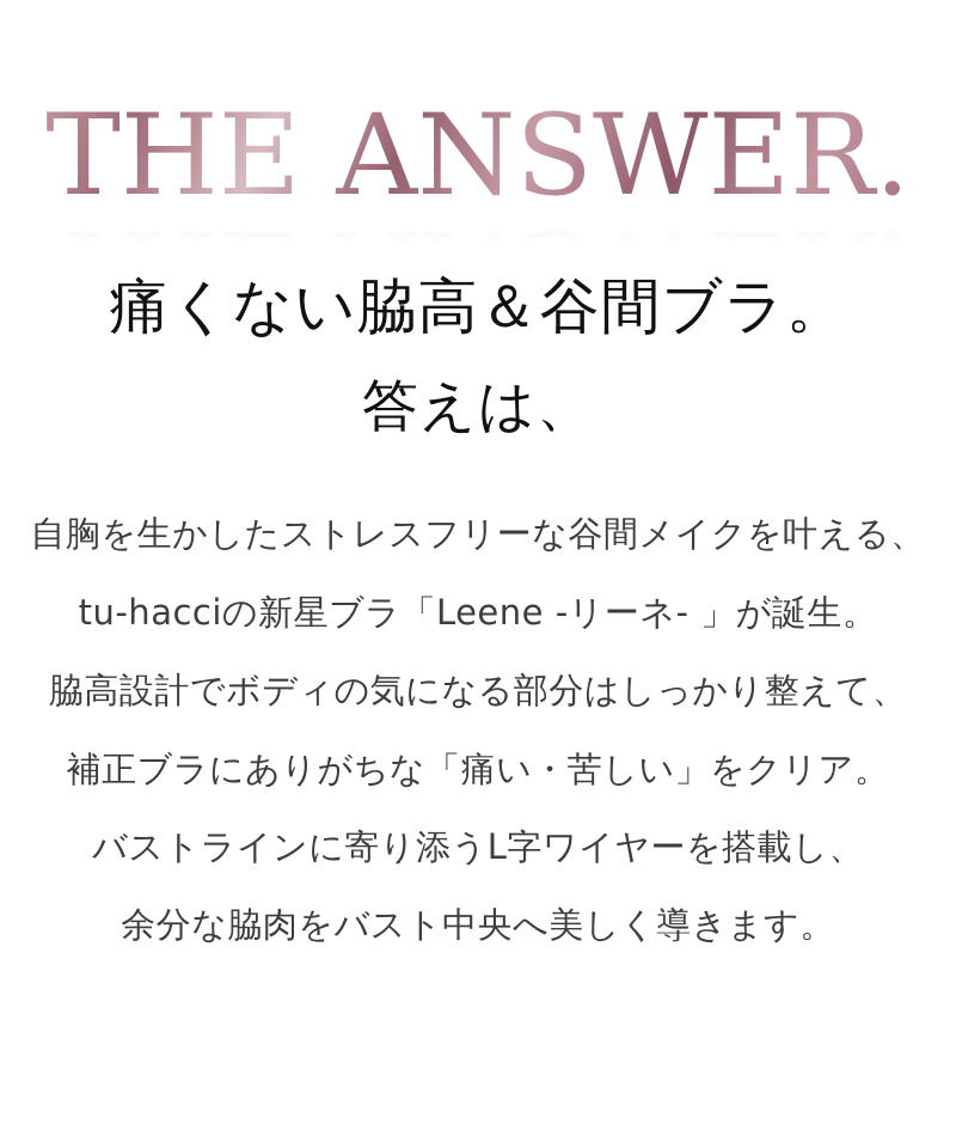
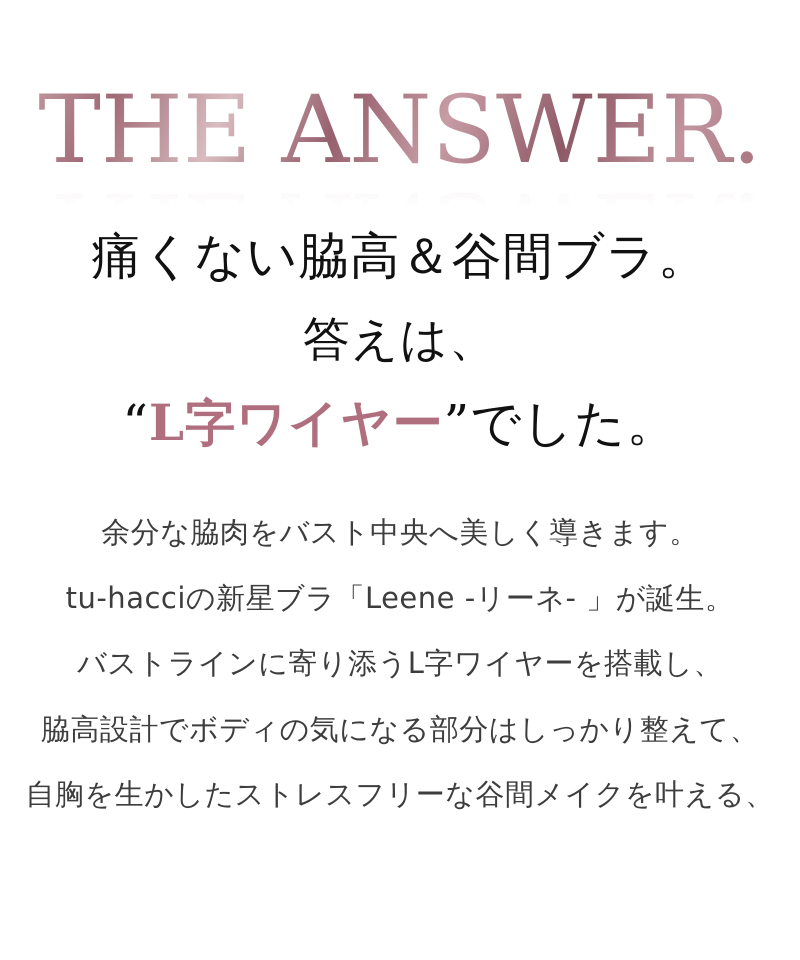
  THE ANSWER.
  痛くない脇高＆谷間ブラ。
  答えは、
+ “L字ワイヤー”でした。
- 自胸を生かしたストレスフリーな谷間メイクを叶える、
+ 余分な脇肉をバスト中央へ美しく導きます。
  tu-hacciの新星ブラ「Leene -リーネ- 」が誕生。
- 脇高設計でボディの気になる部分はしっかり整えて、
+ バストラインに寄り添うL字ワイヤーを搭載し、
- 補正ブラにありがちな「痛い・苦しい」をクリア。
- バストラインに寄り添うL字ワイヤーを搭載し、
+ 脇高設計でボディの気になる部分はしっかり整えて、
- 余分な脇肉をバスト中央へ美しく導きます。
+ 自胸を生かしたストレスフリーな谷間メイクを叶える、
